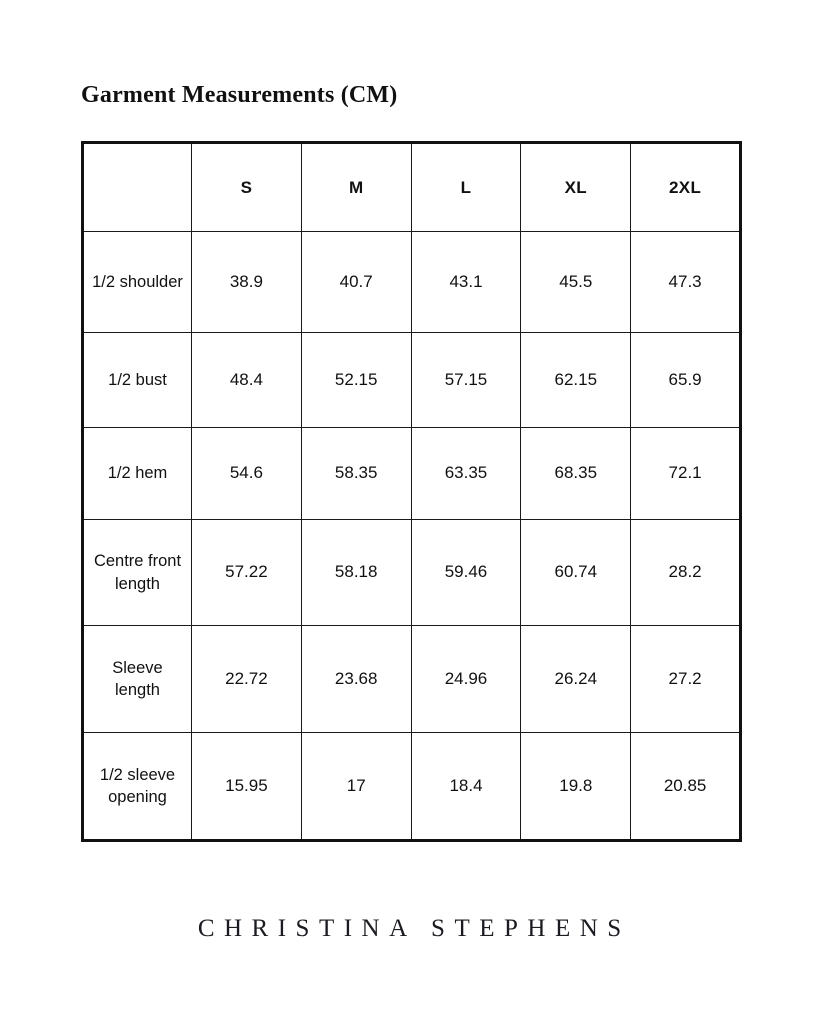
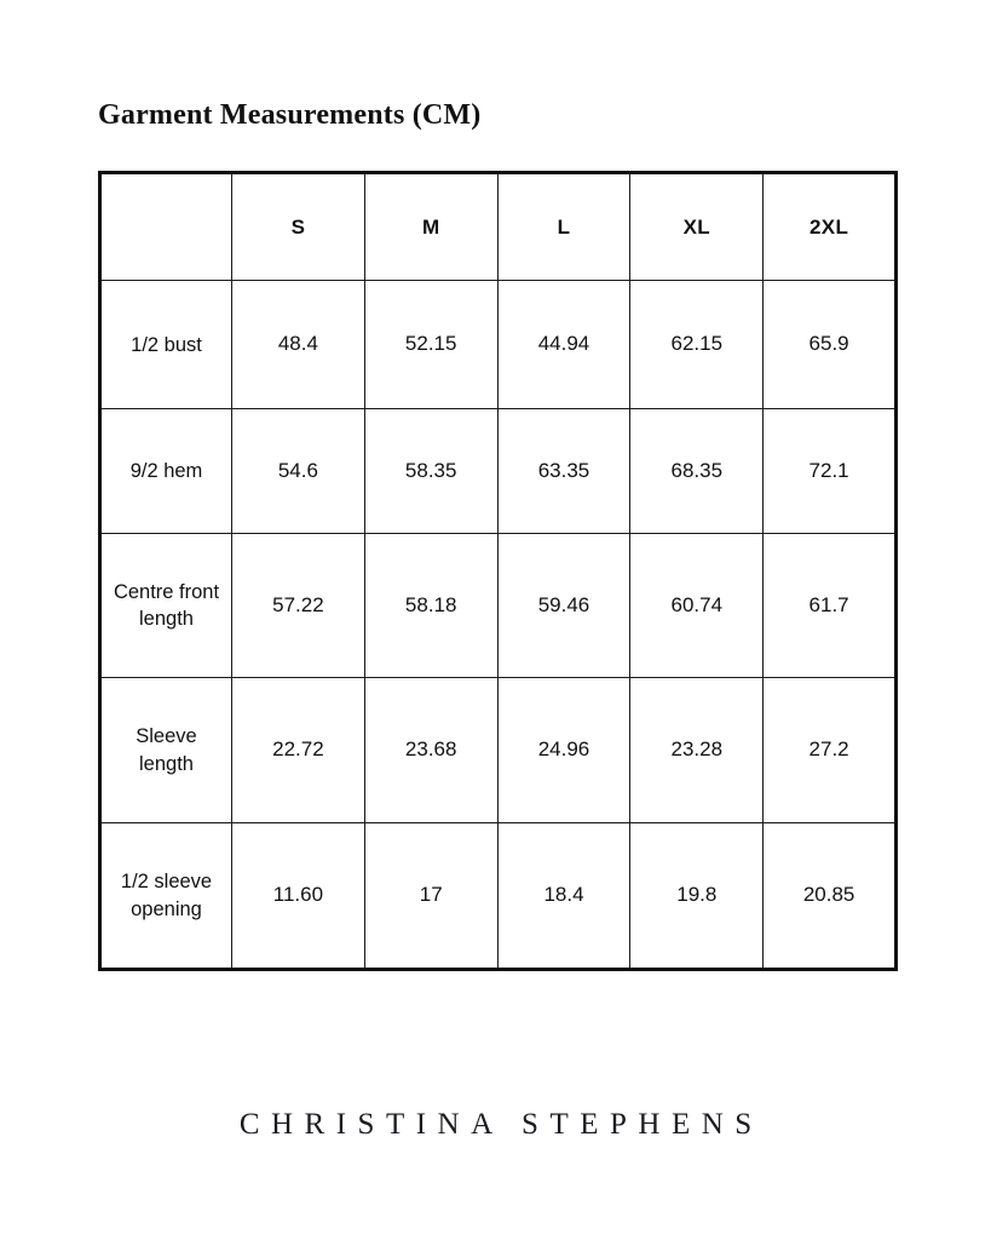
  Garment Measurements (CM)
  	S	M	L	XL	2XL
- 1/2 shoulder	38.9	40.7	43.1	45.5	47.3
- 1/2 bust	48.4	52.15	57.15	62.15	65.9
+ 1/2 bust	48.4	52.15	44.94	62.15	65.9
- 1/2 hem	54.6	58.35	63.35	68.35	72.1
+ 9/2 hem	54.6	58.35	63.35	68.35	72.1
- Centre front length	57.22	58.18	59.46	60.74	28.2
+ Centre front length	57.22	58.18	59.46	60.74	61.7
- Sleeve length	22.72	23.68	24.96	26.24	27.2
+ Sleeve length	22.72	23.68	24.96	23.28	27.2
- 1/2 sleeve opening	15.95	17	18.4	19.8	20.85
+ 1/2 sleeve opening	11.60	17	18.4	19.8	20.85
  CHRISTINA STEPHENS
